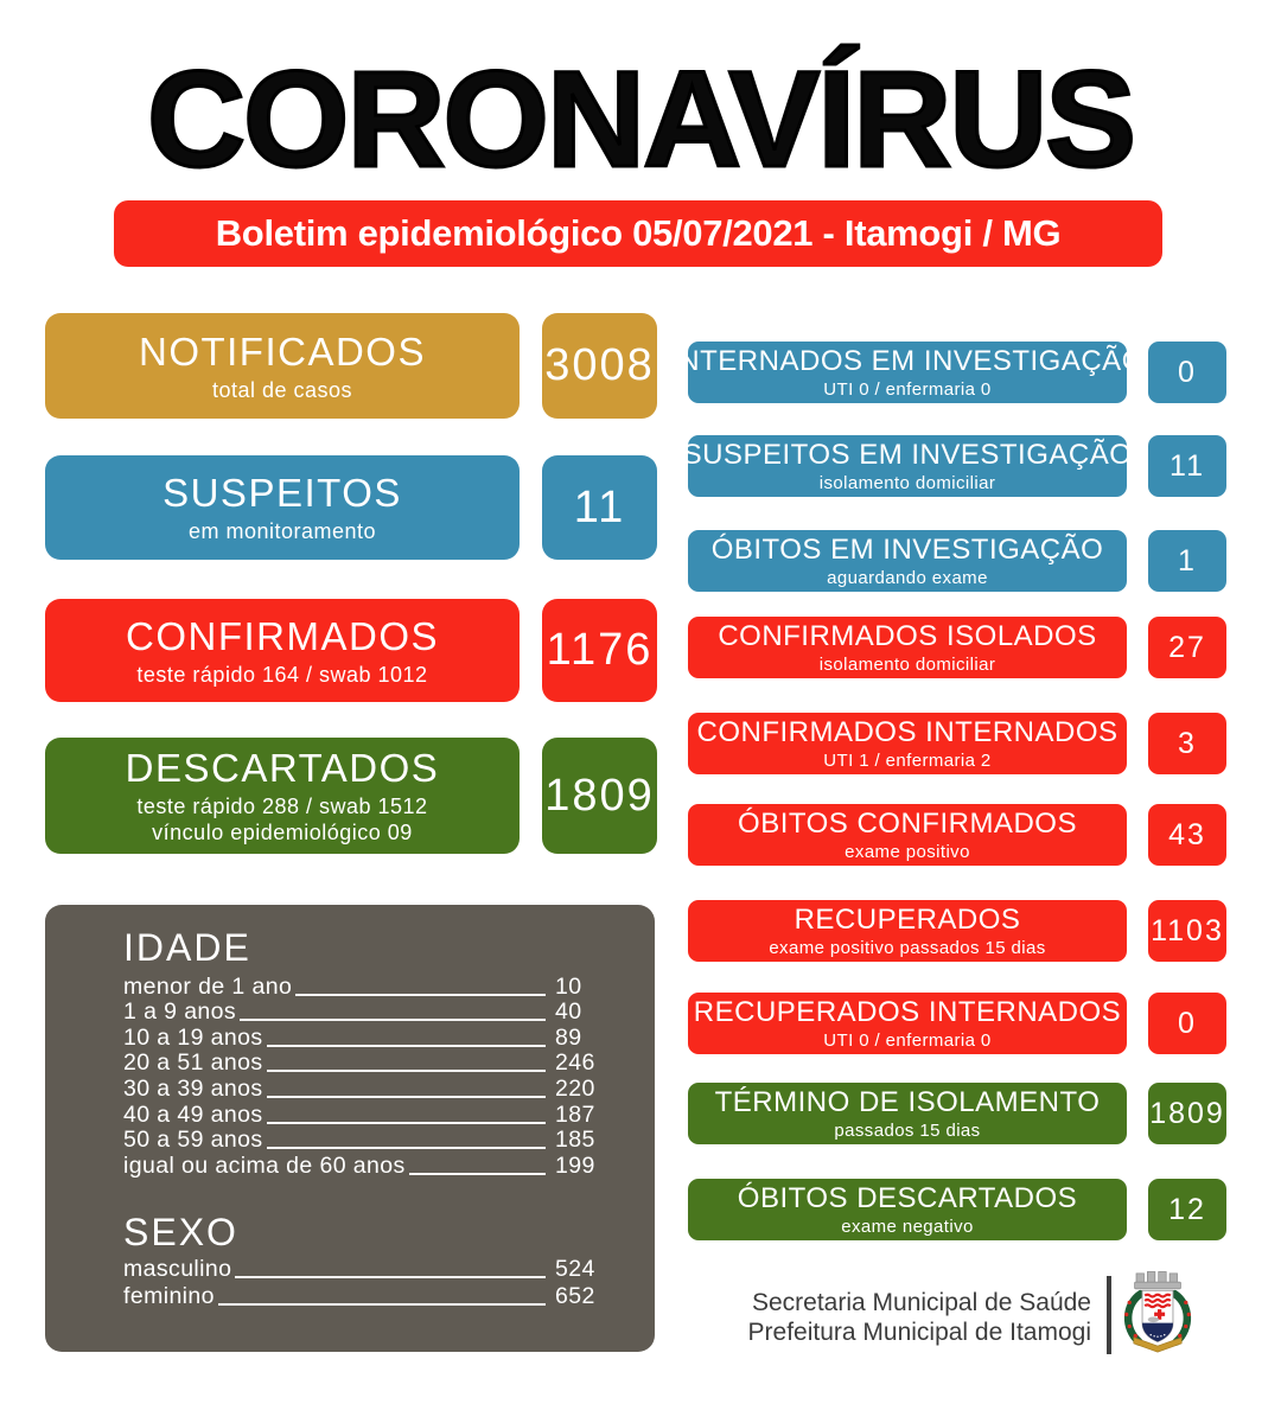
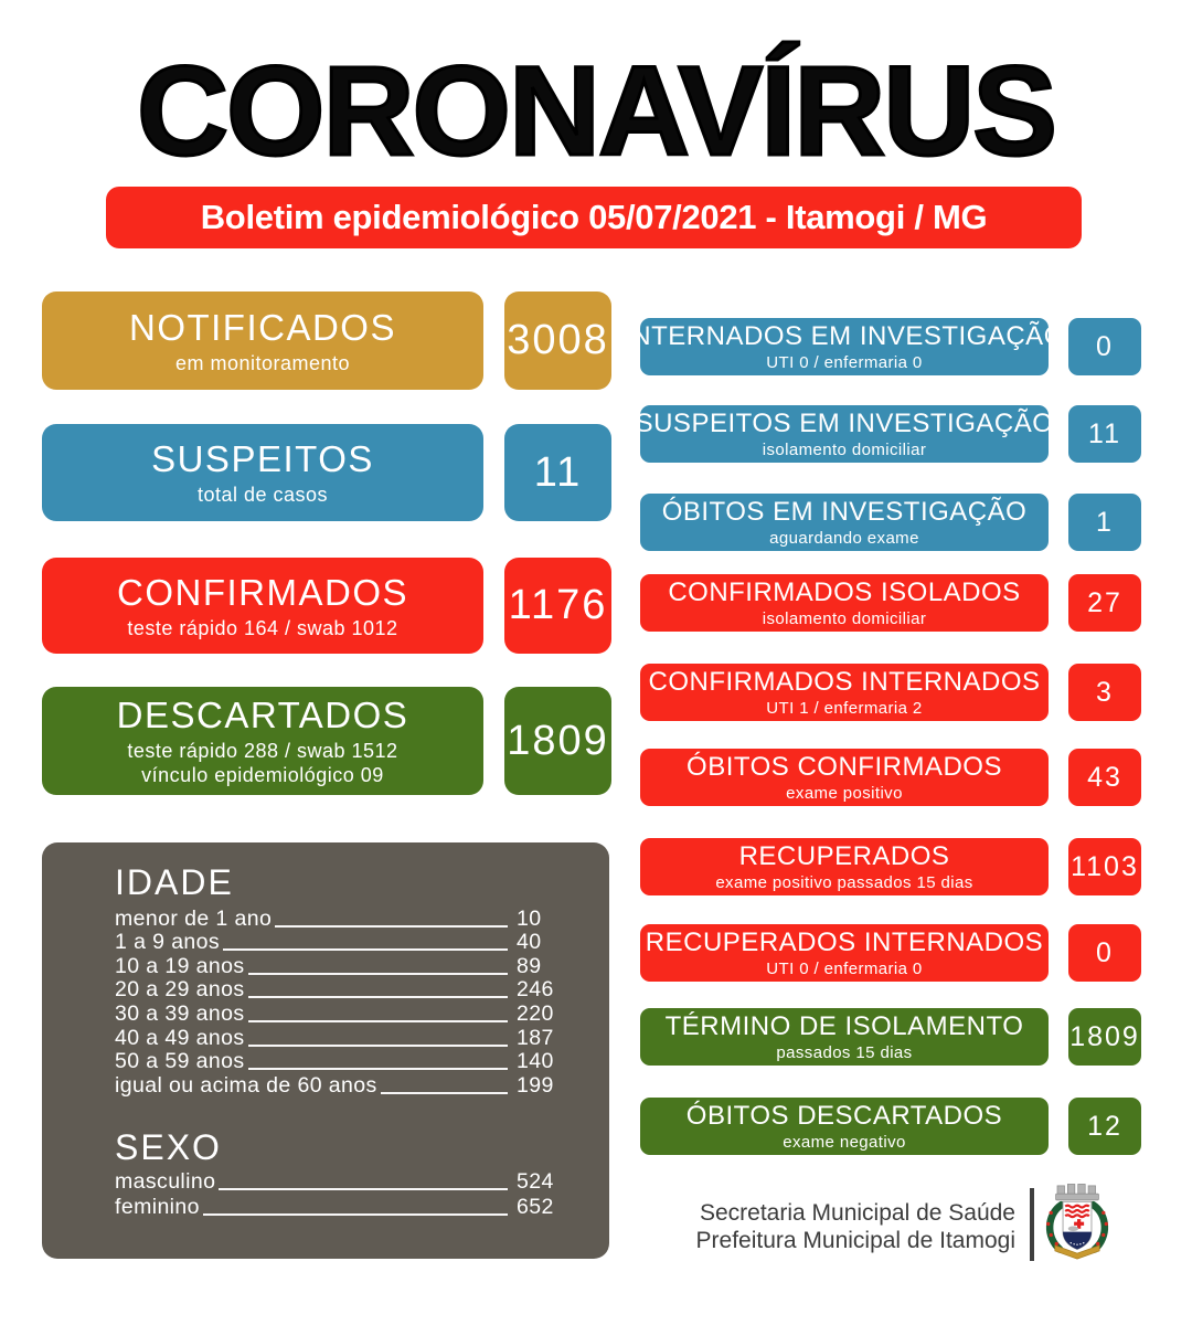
  CORONAVÍRUS
  Boletim epidemiológico 05/07/2021 - Itamogi / MG
  NOTIFICADOS
- total de casos
+ em monitoramento
  3008
  SUSPEITOS
- em monitoramento
+ total de casos
  11
  CONFIRMADOS
  teste rápido 164 / swab 1012
  1176
  DESCARTADOS
  teste rápido 288 / swab 1512
  vínculo epidemiológico 09
  1809
  INTERNADOS EM INVESTIGAÇÃO
  UTI 0 / enfermaria 0
  0
  SUSPEITOS EM INVESTIGAÇÃO
  isolamento domiciliar
  11
  ÓBITOS EM INVESTIGAÇÃO
  aguardando exame
  1
  CONFIRMADOS ISOLADOS
  isolamento domiciliar
  27
  CONFIRMADOS INTERNADOS
  UTI 1 / enfermaria 2
  3
  ÓBITOS CONFIRMADOS
  exame positivo
  43
  RECUPERADOS
  exame positivo passados 15 dias
  1103
  RECUPERADOS INTERNADOS
  UTI 0 / enfermaria 0
  0
  TÉRMINO DE ISOLAMENTO
  passados 15 dias
  1809
  ÓBITOS DESCARTADOS
  exame negativo
  12
  IDADE
  menor de 1 ano
  10
  1 a 9 anos
  40
  10 a 19 anos
  89
- 20 a 51 anos
+ 20 a 29 anos
  246
  30 a 39 anos
  220
  40 a 49 anos
  187
  50 a 59 anos
- 185
+ 140
  igual ou acima de 60 anos
  199
  SEXO
  masculino
  524
  feminino
  652
  Secretaria Municipal de Saúde
  Prefeitura Municipal de Itamogi
